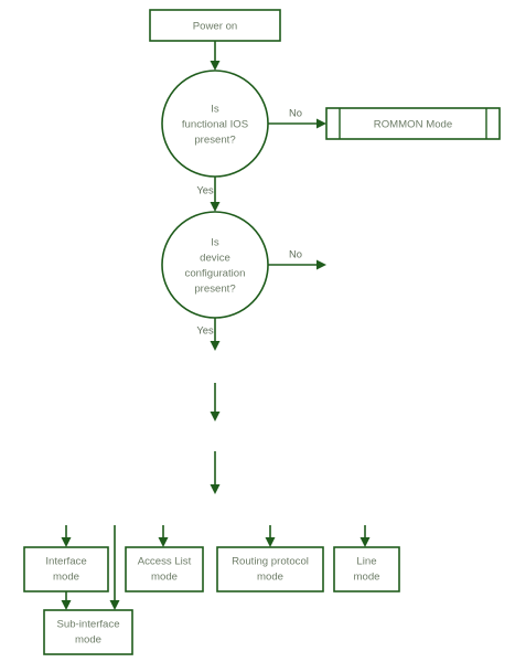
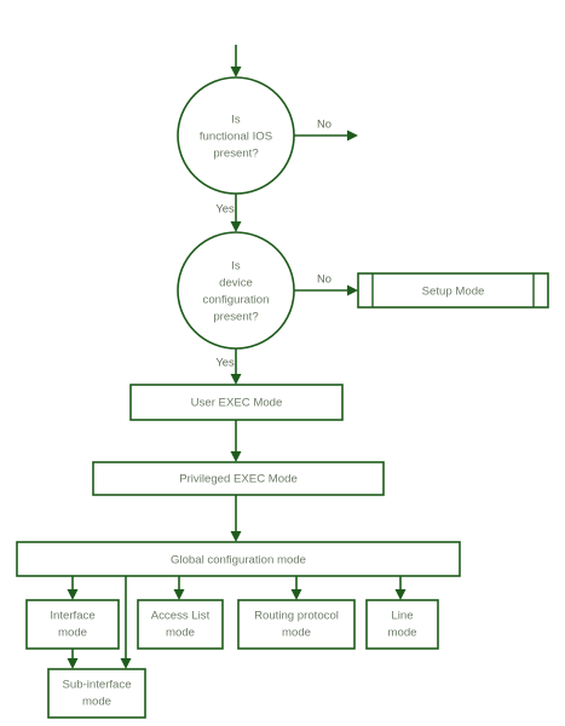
- Power on
  Is
  functional IOS
  present?
  No
  Yes
- ROMMON Mode
  Is
  device
  configuration
  present?
  No
  Yes
+ Setup Mode
+ User EXEC Mode
+ Privileged EXEC Mode
+ Global configuration mode
  Interface
  mode
  Access List
  mode
  Routing protocol
  mode
  Line
  mode
  Sub-interface
  mode
